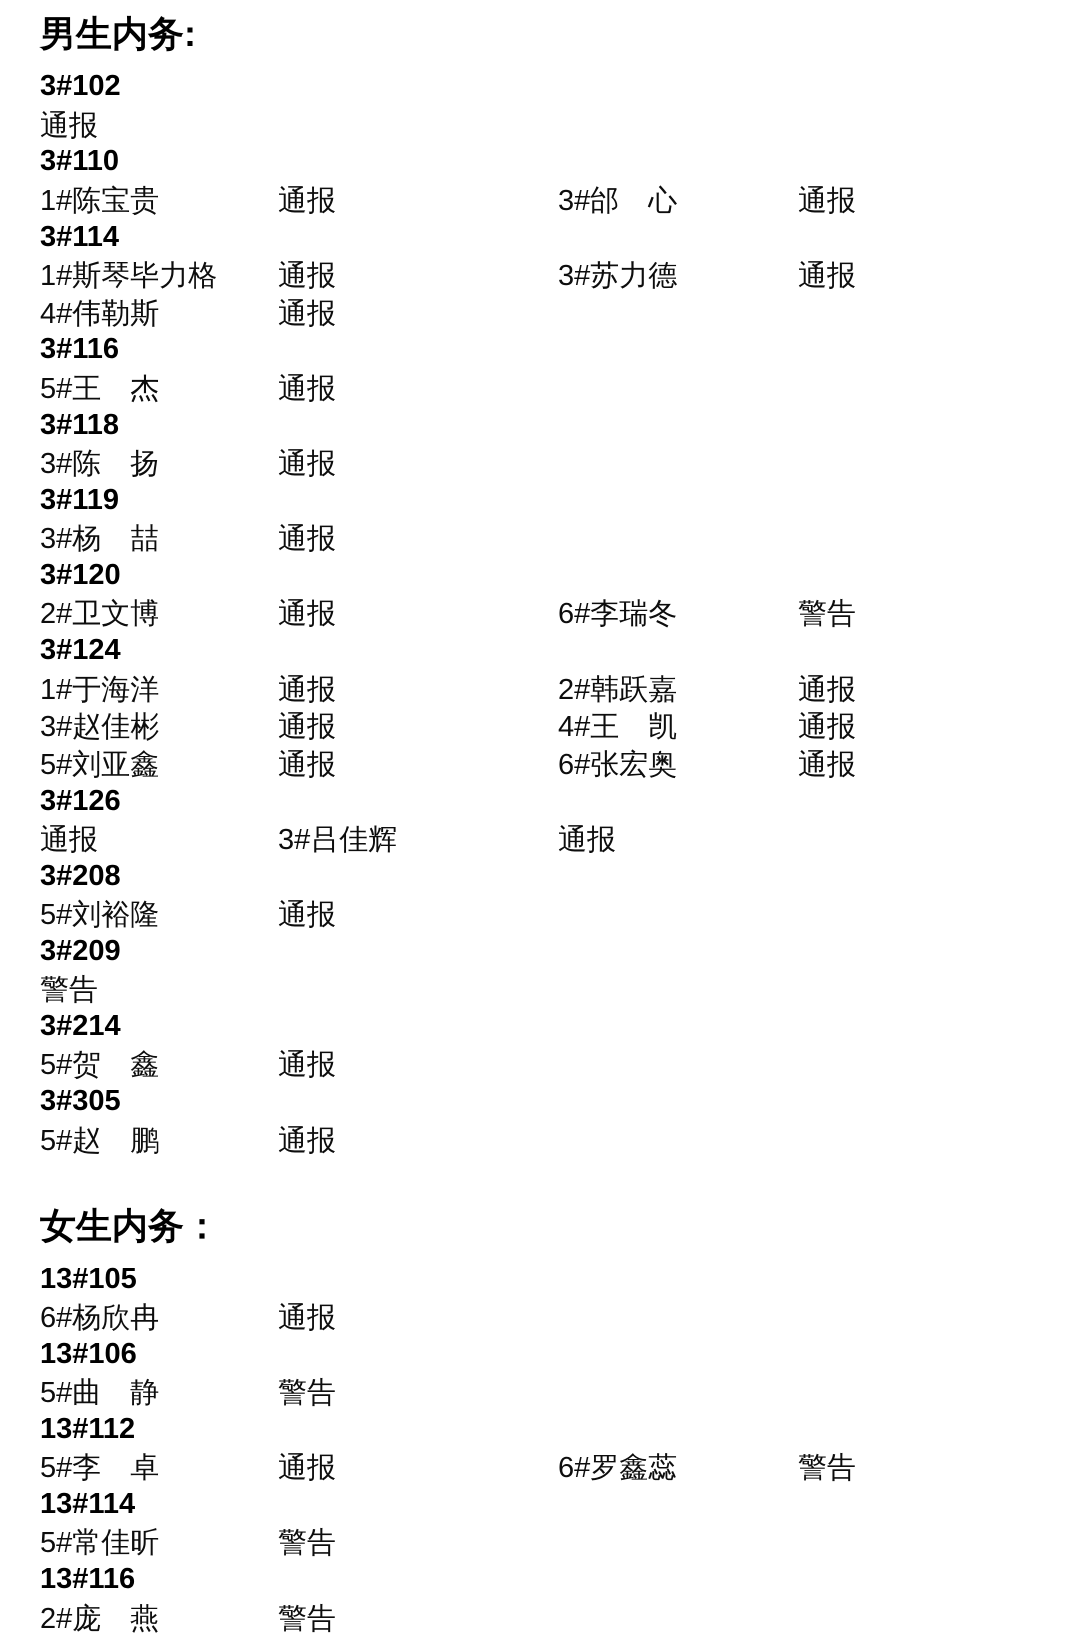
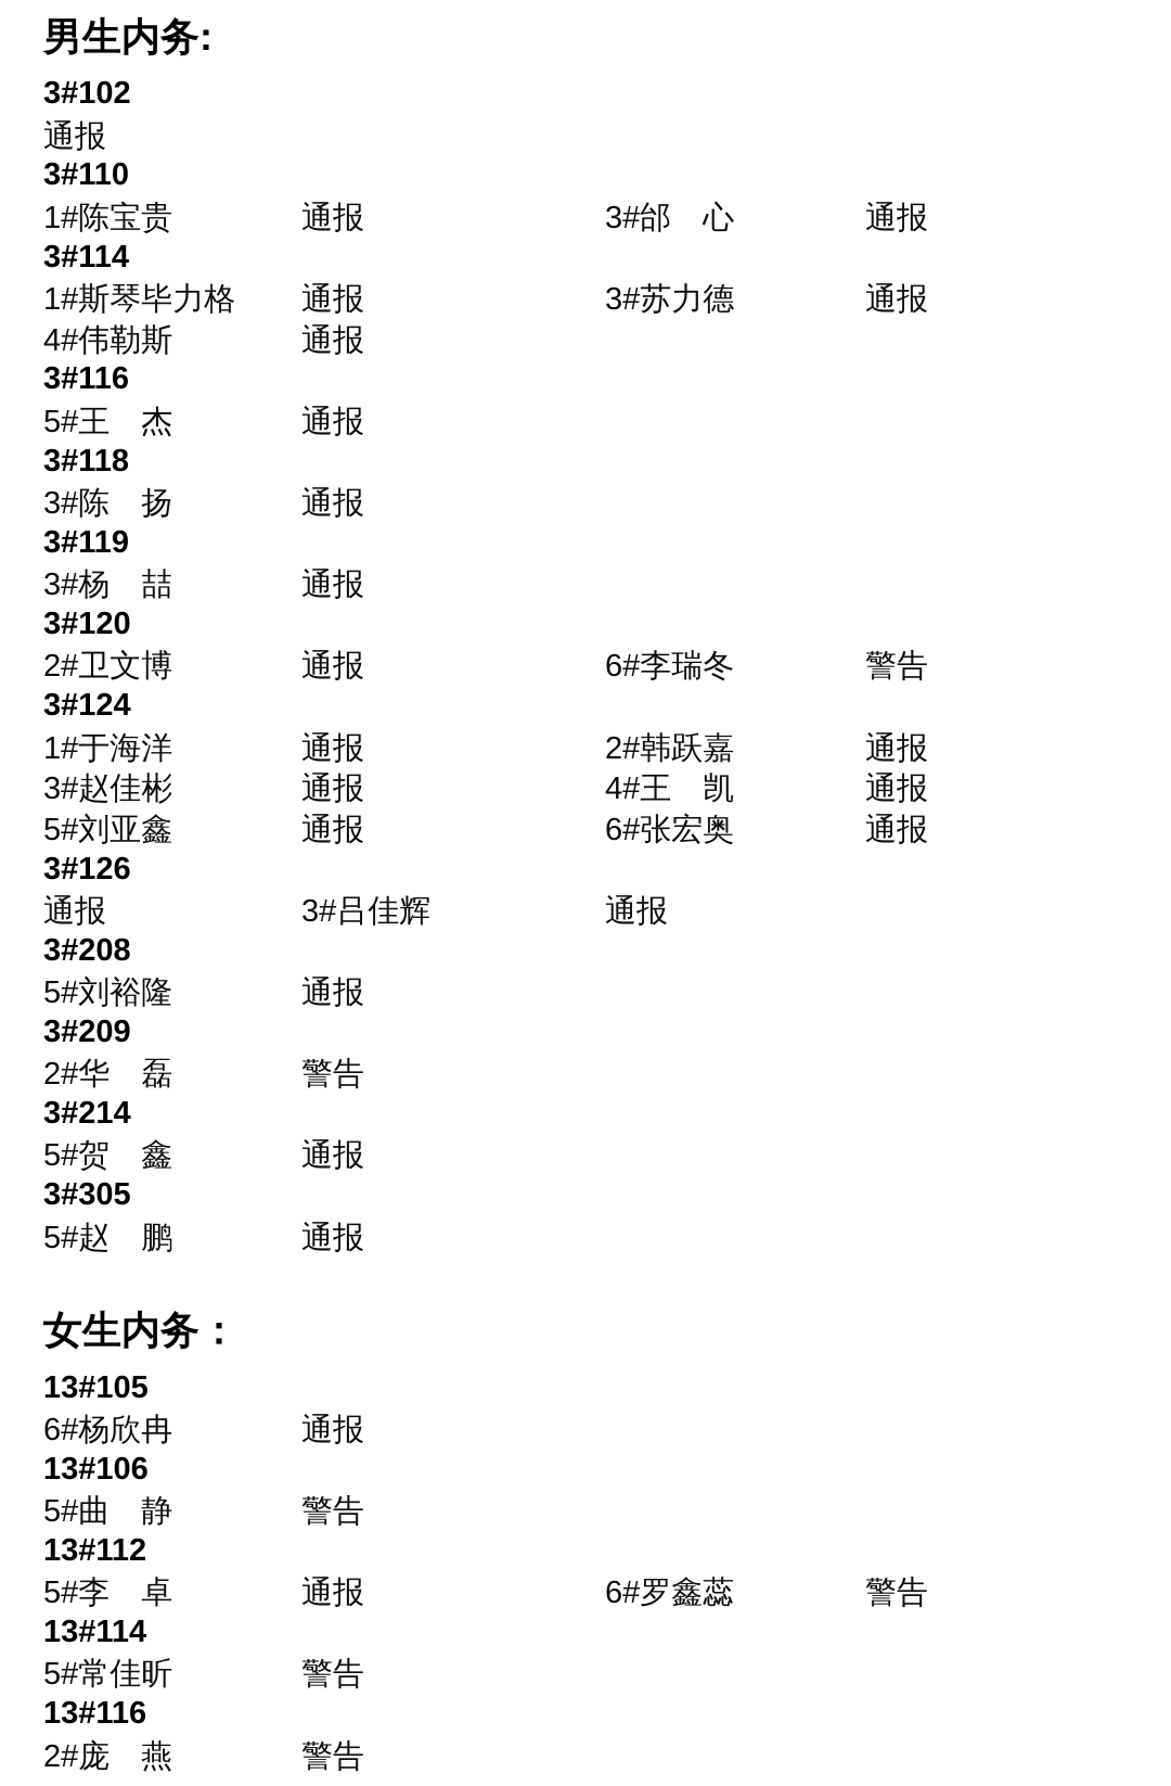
  男生内务:
  3#102
  通报
  3#110
  1#陈宝贵
  通报
  3#邰 心
  通报
  3#114
  1#斯琴毕力格
  通报
  3#苏力德
  通报
  4#伟勒斯
  通报
  3#116
  5#王 杰
  通报
  3#118
  3#陈 扬
  通报
  3#119
  3#杨 喆
  通报
  3#120
  2#卫文博
  通报
  6#李瑞冬
  警告
  3#124
  1#于海洋
  通报
  2#韩跃嘉
  通报
  3#赵佳彬
  通报
  4#王 凯
  通报
  5#刘亚鑫
  通报
  6#张宏奥
  通报
  3#126
  通报
  3#吕佳辉
  通报
  3#208
  5#刘裕隆
  通报
  3#209
+ 2#华 磊
  警告
  3#214
  5#贺 鑫
  通报
  3#305
  5#赵 鹏
  通报
  女生内务：
  13#105
  6#杨欣冉
  通报
  13#106
  5#曲 静
  警告
  13#112
  5#李 卓
  通报
  6#罗鑫蕊
  警告
  13#114
  5#常佳昕
  警告
  13#116
  2#庞 燕
  警告
